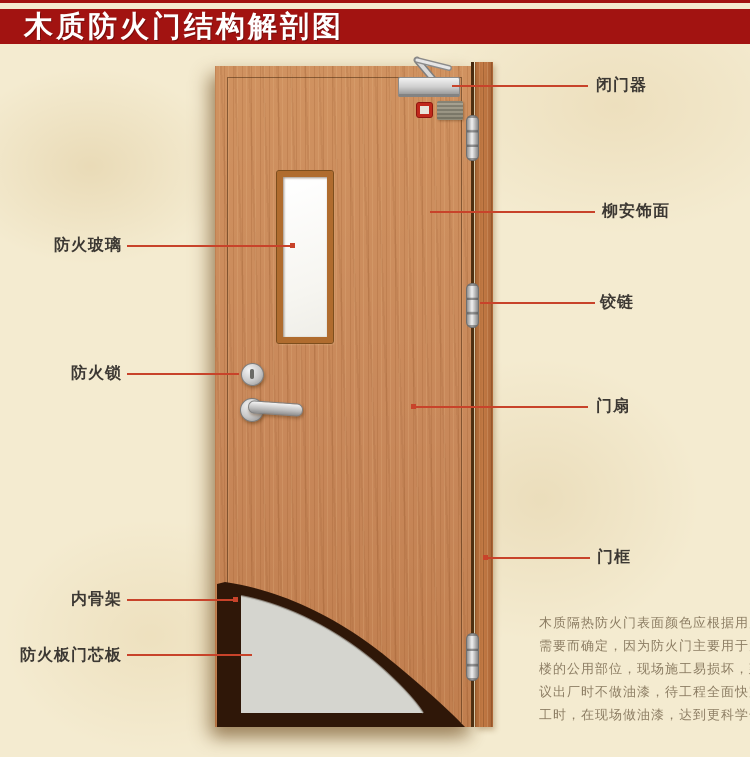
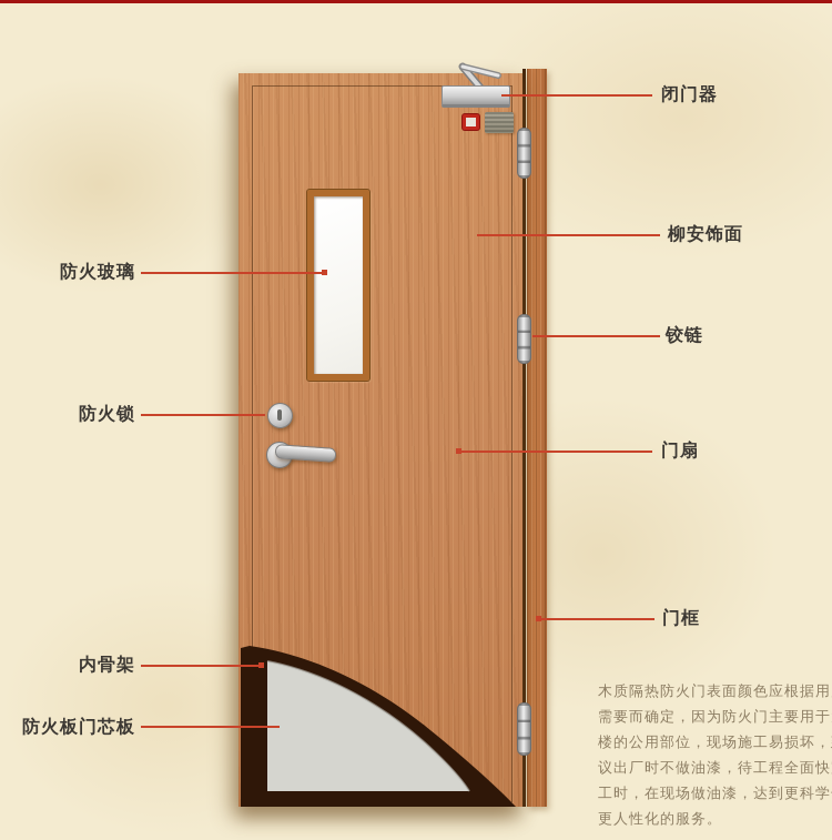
- 木质防火门结构解剖图
  闭门器
  柳安饰面
  铰链
  门扇
  门框
  防火玻璃
  防火锁
  内骨架
  防火板门芯板
  木质隔热防火门表面颜色应根据用
  需要而确定，因为防火门主要用于
  楼的公用部位，现场施工易损坏，
  议出厂时不做油漆，待工程全面快
  工时，在现场做油漆，达到更科学
+ 更人性化的服务。
